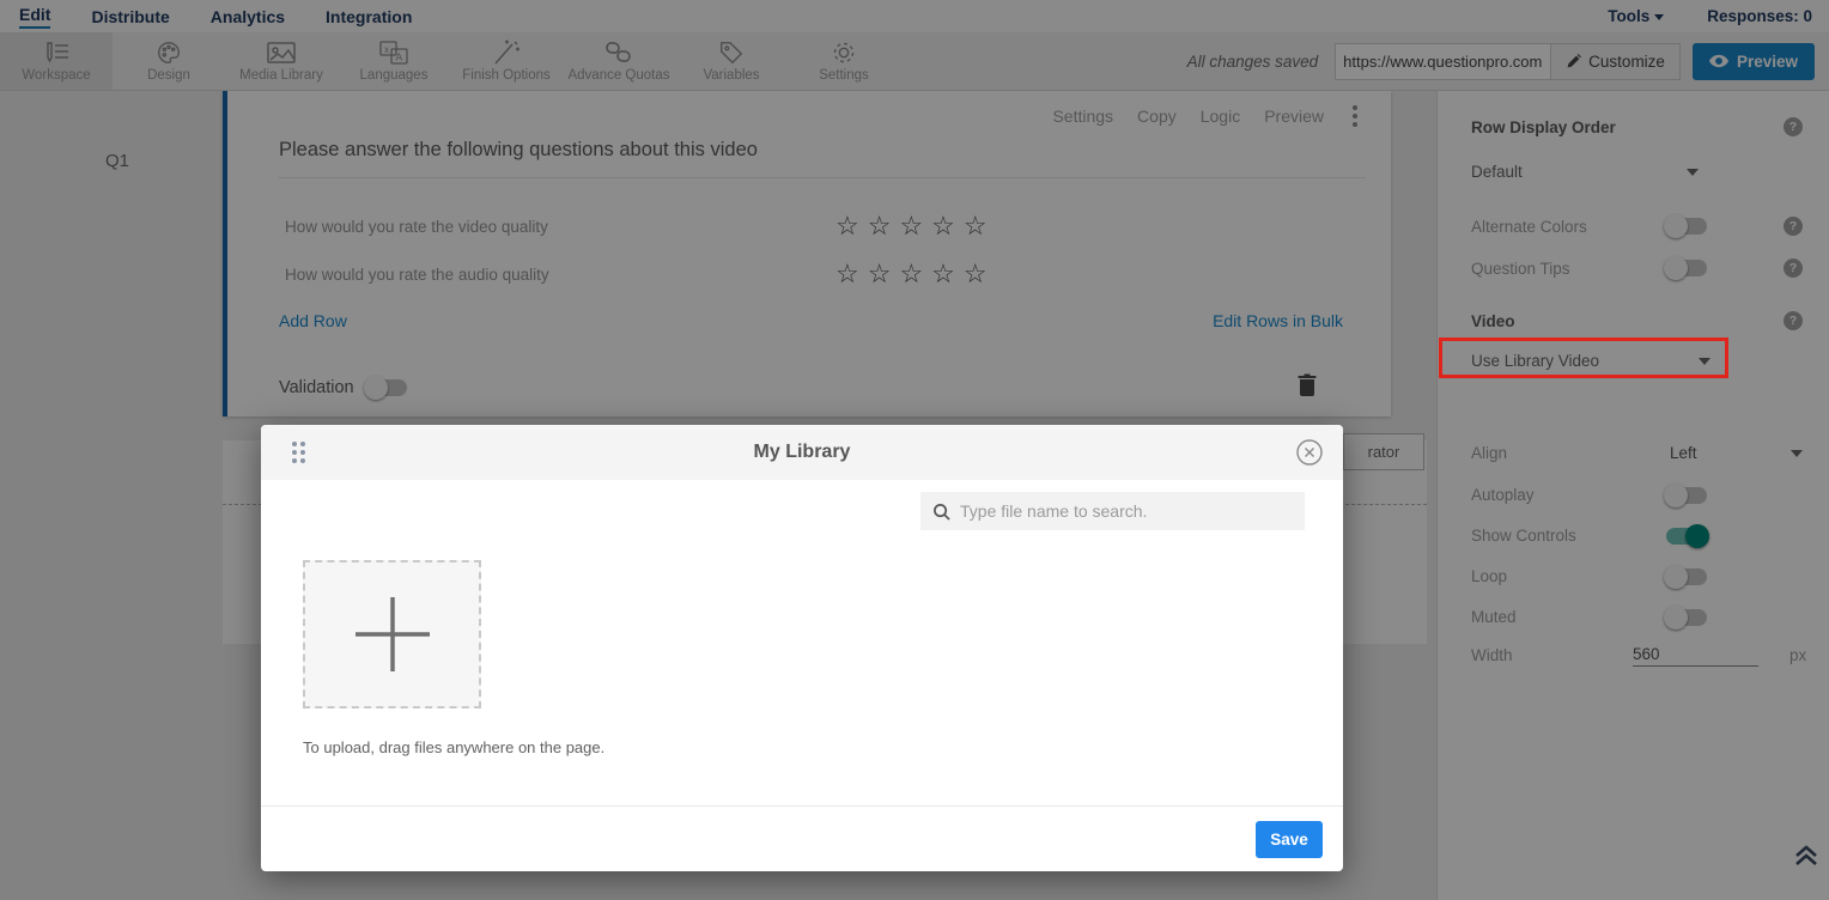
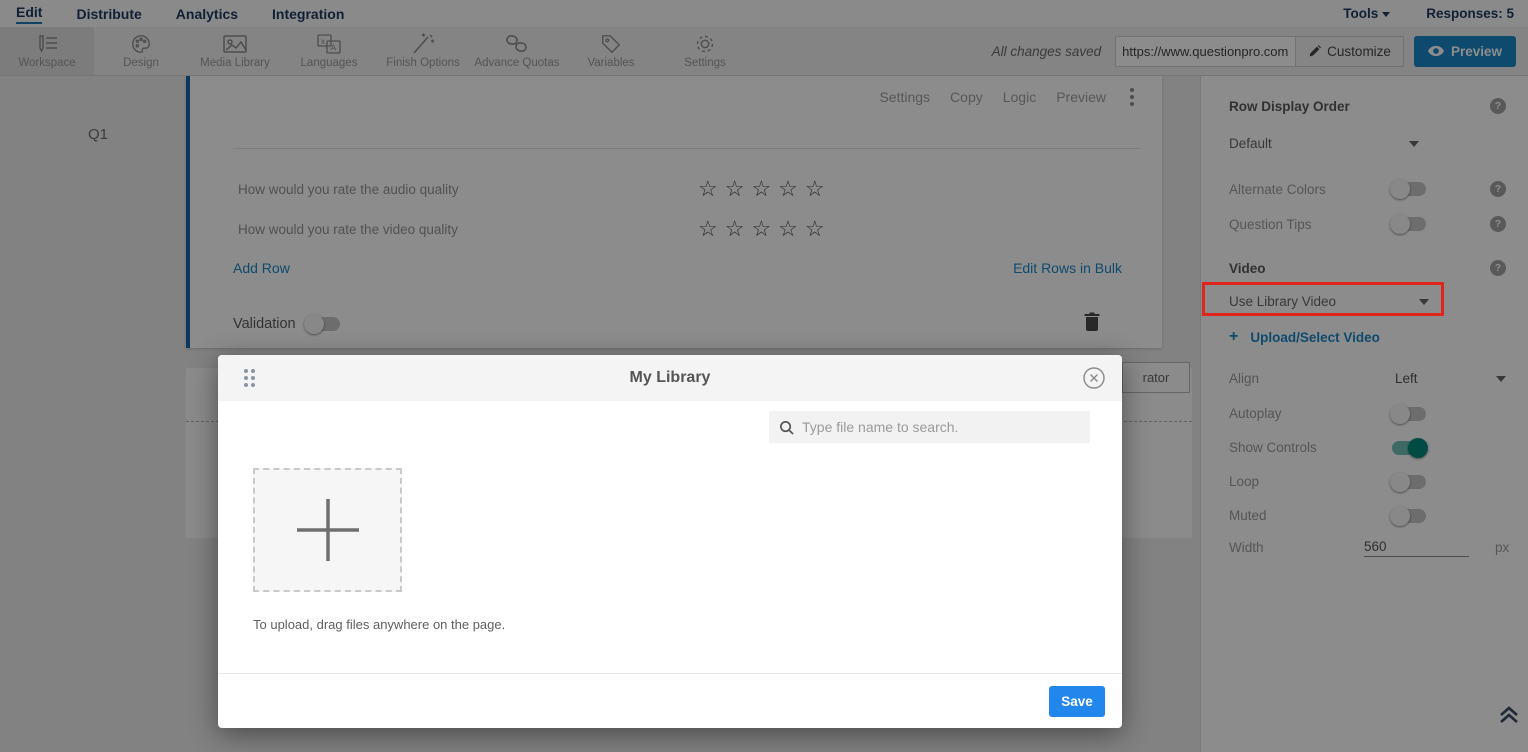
  Edit
  Distribute
  Analytics
  Integration
  Tools
- Responses: 0
+ Responses: 5
  Workspace
  Design
  Media Library
  x
  A
  Languages
  Finish Options
  Advance Quotas
  Variables
  Settings
  All changes saved
  https://www.questionpro.com
  Customize
  Preview
  Q1
  Settings
  Copy
  Logic
  Preview
- Please answer the following questions about this video
- How would you rate the video quality
+ How would you rate the audio quality
  ☆☆☆☆☆
- How would you rate the audio quality
+ How would you rate the video quality
  ☆☆☆☆☆
  Add Row
  Edit Rows in Bulk
  Validation
  rator
  Row Display Order
  ?
  Default
  Alternate Colors
  ?
  Question Tips
  ?
  Video
  ?
  Use Library Video
+ +
+ Upload/Select Video
  Align
  Left
  Autoplay
  Show Controls
  Loop
  Muted
  Width
  560
  px
  My Library
  Type file name to search.
  To upload, drag files anywhere on the page.
  Save
